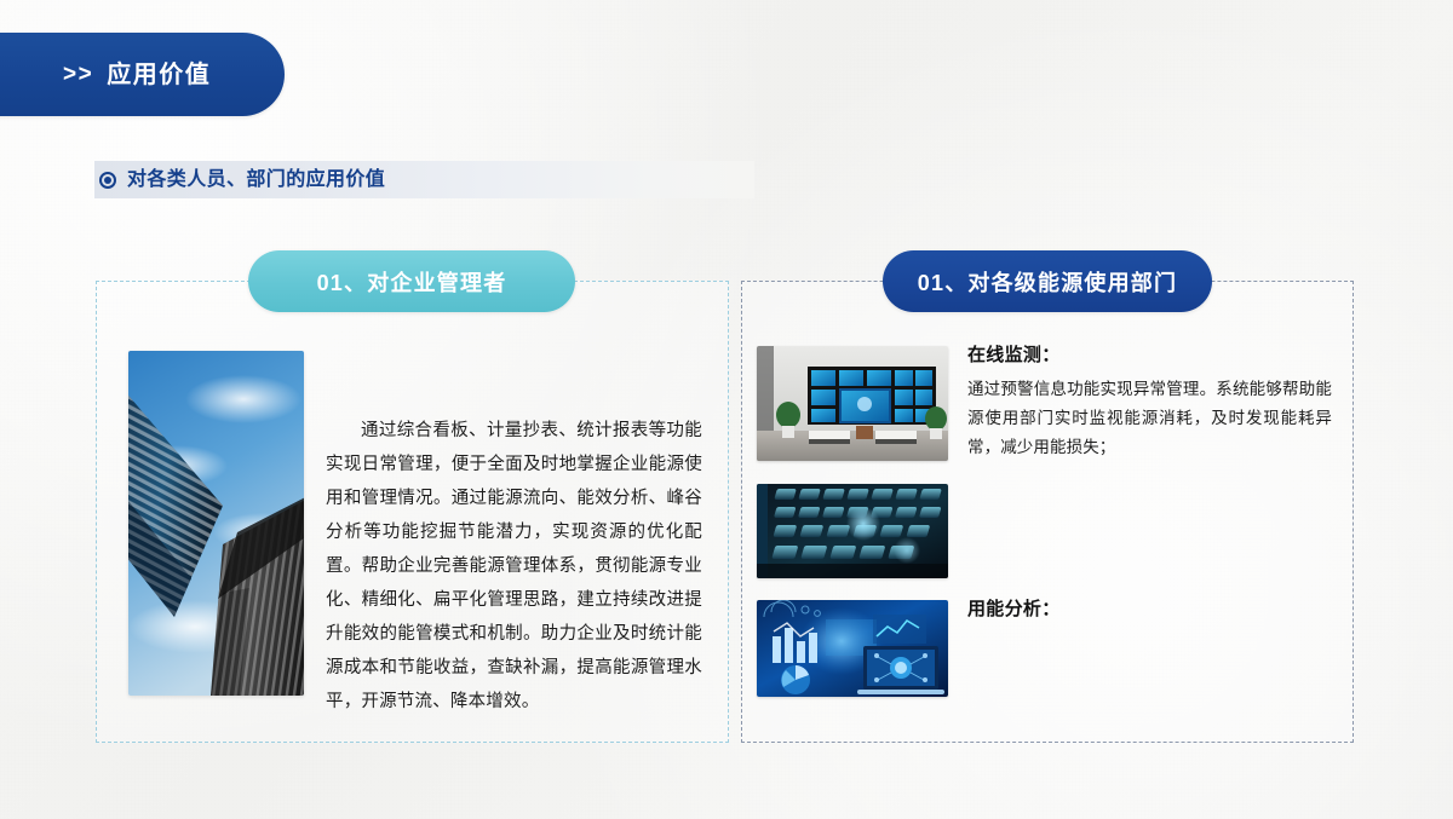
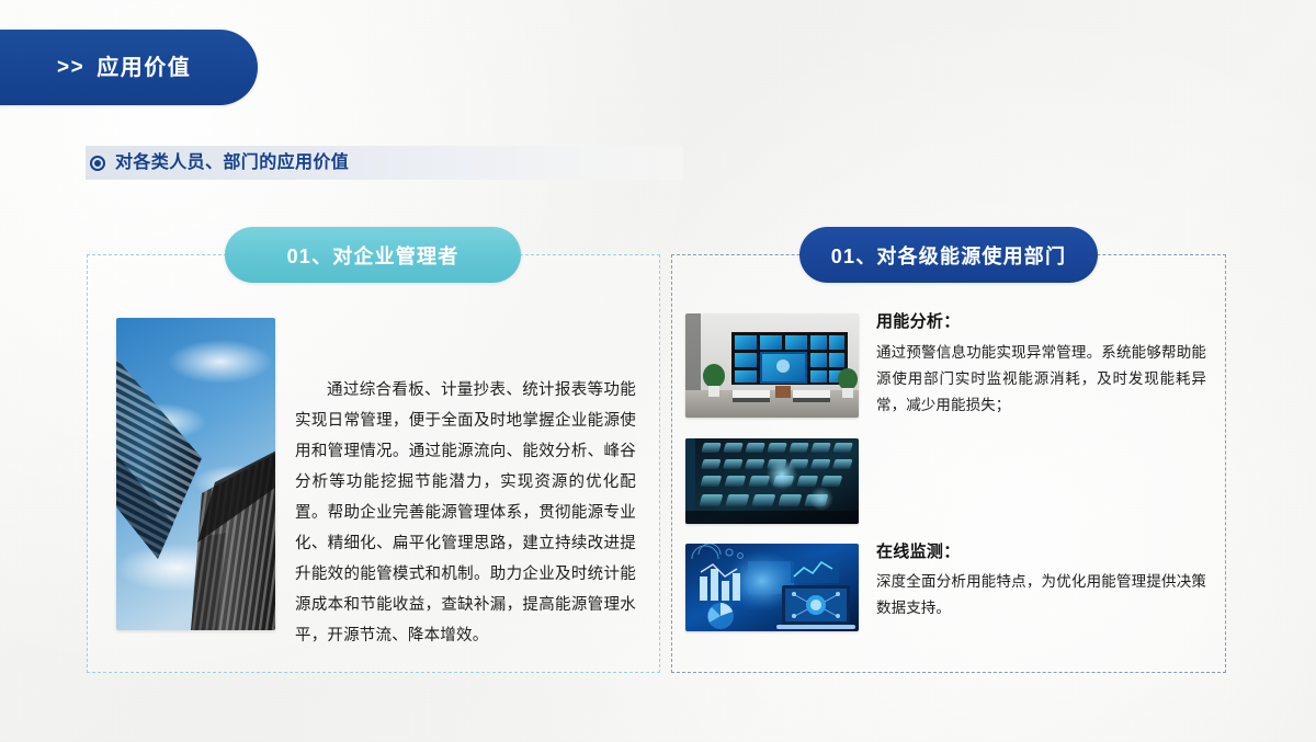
  >>
  应用价值
  对各类人员、部门的应用价值
  通过综合看板、计量抄表、统计报表等功能实现日常管理，便于全面及时地掌握企业能源使用和管理情况。通过能源流向、能效分析、峰谷分析等功能挖掘节能潜力，实现资源的优化配置。帮助企业完善能源管理体系，贯彻能源专业化、精细化、扁平化管理思路，建立持续改进提升能效的能管模式和机制。助力企业及时统计能源成本和节能收益，查缺补漏，提高能源管理水平，开源节流、降本增效。
  01、对企业管理者
- 在线监测：
+ 用能分析：
  通过预警信息功能实现异常管理。系统能够帮助能源使用部门实时监视能源消耗，及时发现能耗异常，减少用能损失；
- 用能分析：
+ 在线监测：
+ 深度全面分析用能特点，为优化用能管理提供决策数据支持。
  01、对各级能源使用部门
